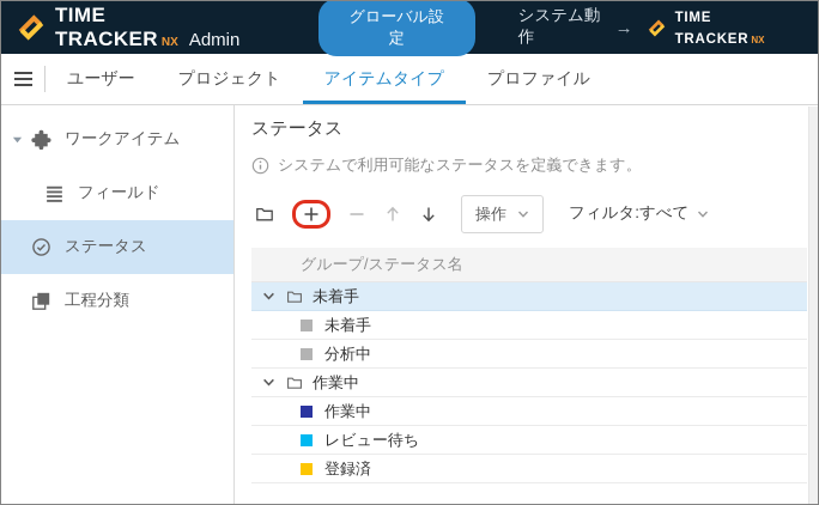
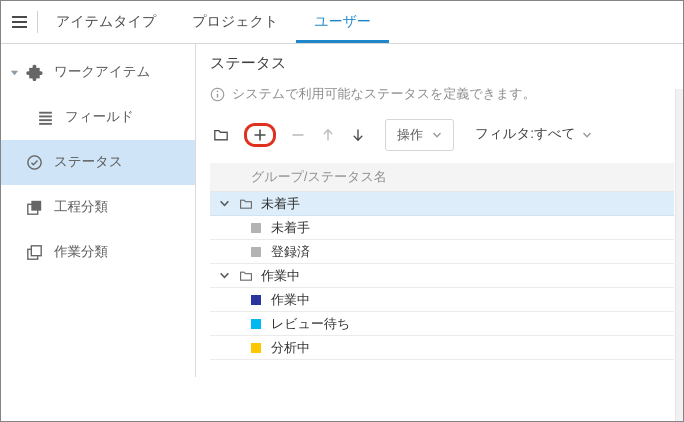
- TIME TRACKER NX Admin
- グローバル設定
- システム動作
- →
- TIME TRACKER NX
- ユーザー
+ アイテムタイプ
  プロジェクト
- アイテムタイプ
+ ユーザー
- プロファイル
  ワークアイテム
  フィールド
  ステータス
  工程分類
+ 作業分類
  ステータス
  システムで利用可能なステータスを定義できます。
  操作
  フィルタ:すべて
  グループ/ステータス名
  未着手
  未着手
- 分析中
+ 登録済
  作業中
  作業中
  レビュー待ち
- 登録済
+ 分析中
